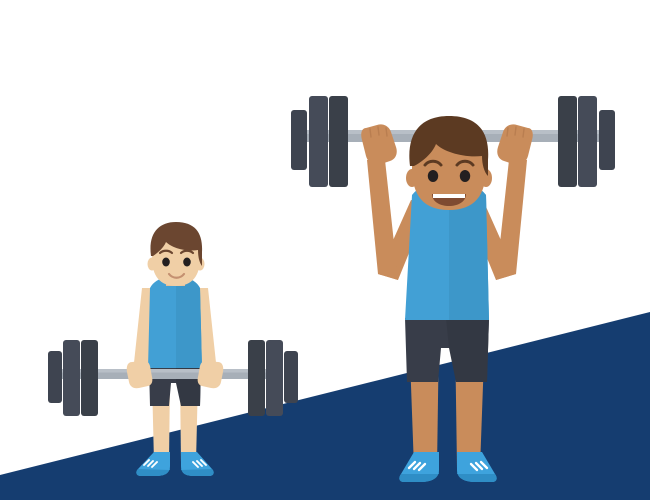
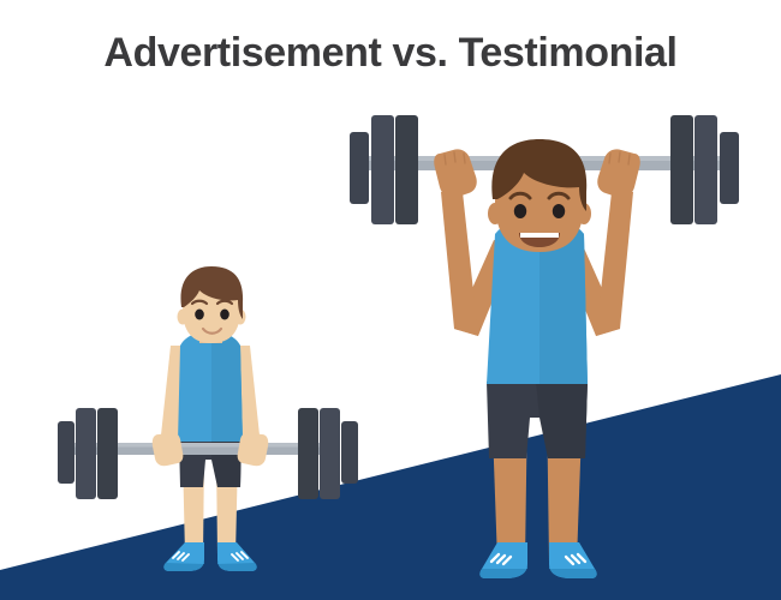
+ Advertisement vs. Testimonial
